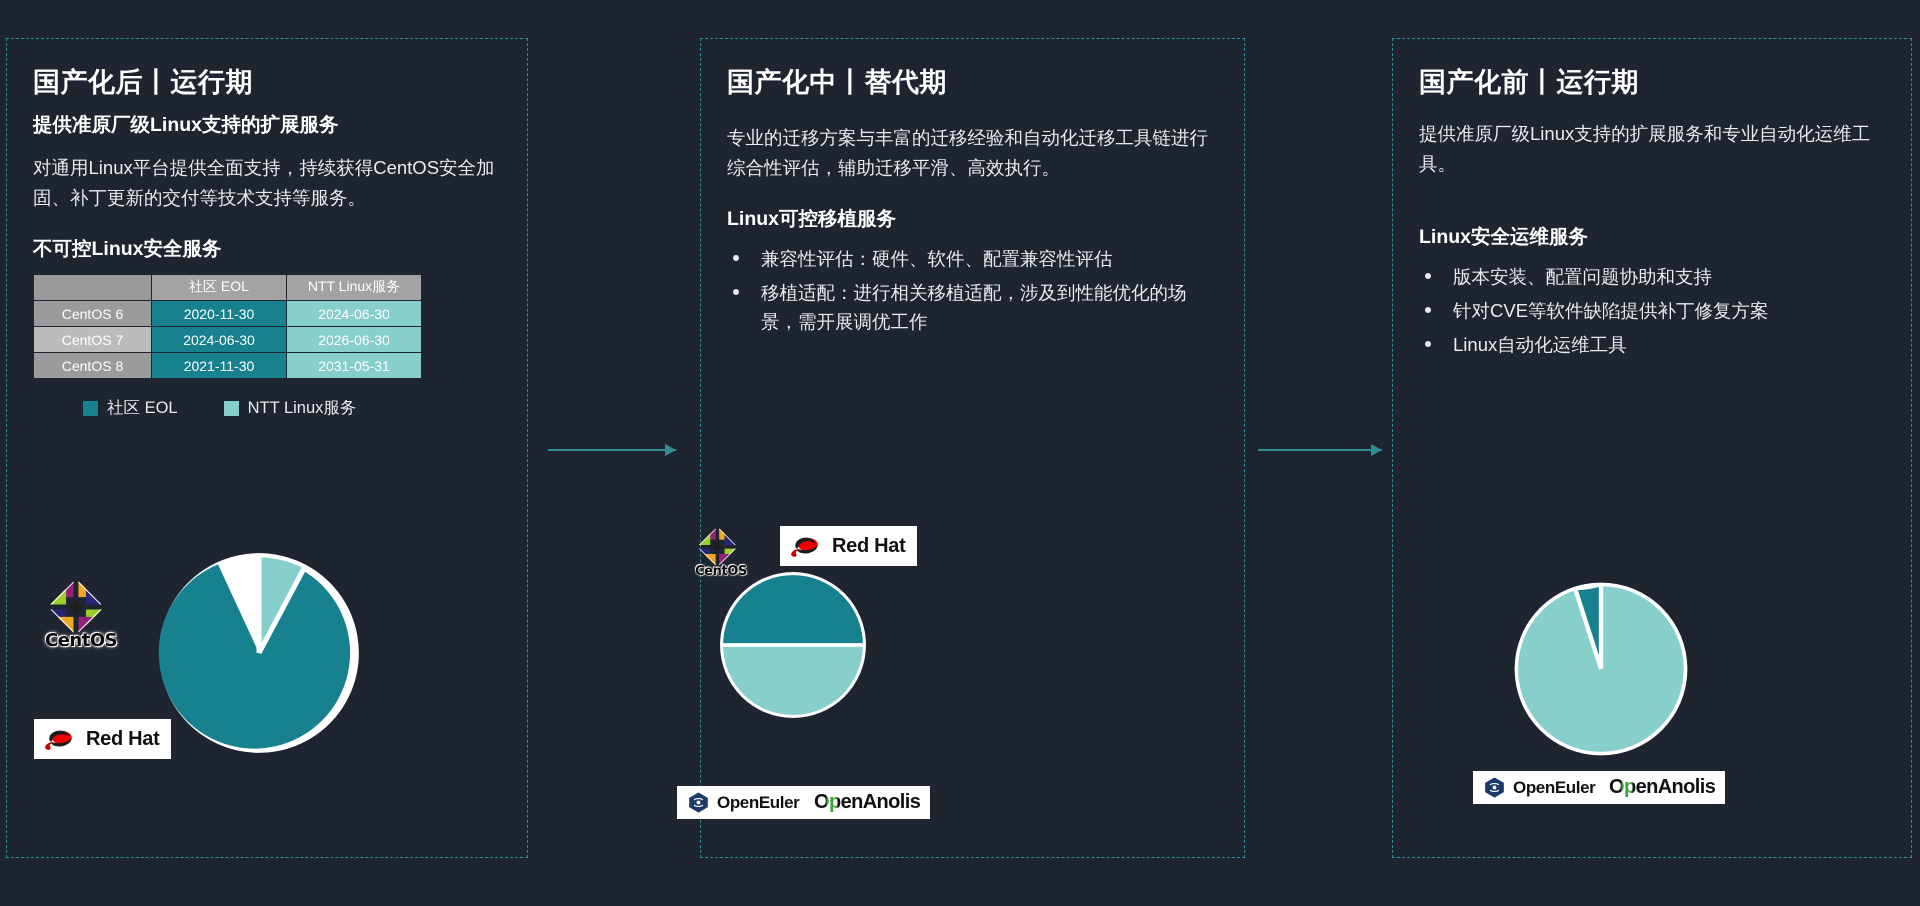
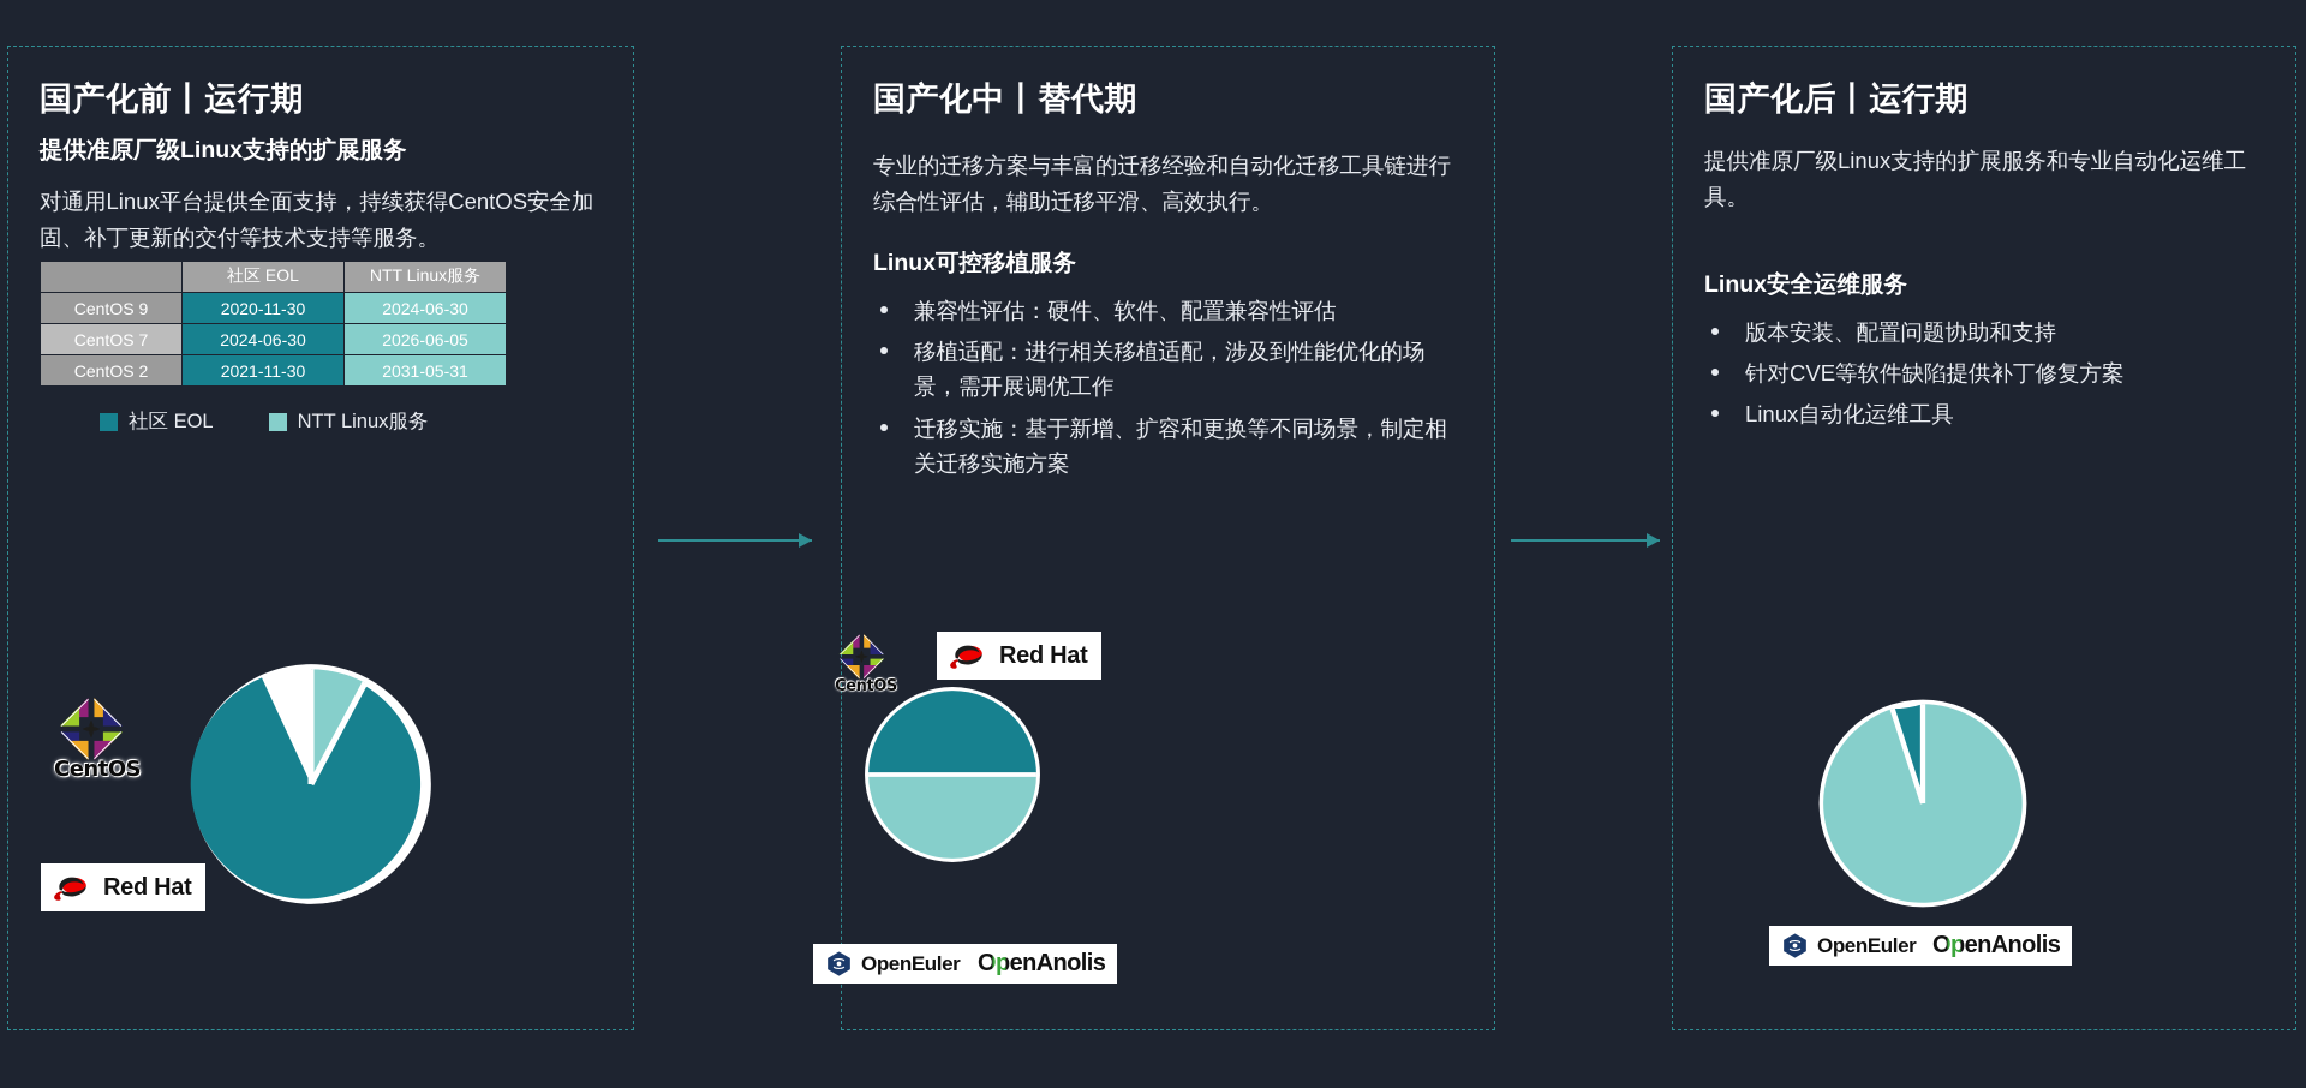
- 国产化后丨运行期
+ 国产化前丨运行期
  提供准原厂级Linux支持的扩展服务
  对通用Linux平台提供全面支持，持续获得CentOS安全加固、补丁更新的交付等技术支持等服务。
- 不可控Linux安全服务
  	社区 EOL	NTT Linux服务
- CentOS 6	2020-11-30	2024-06-30
+ CentOS 9	2020-11-30	2024-06-30
- CentOS 7	2024-06-30	2026-06-30
+ CentOS 7	2024-06-30	2026-06-05
- CentOS 8	2021-11-30	2031-05-31
+ CentOS 2	2021-11-30	2031-05-31
  社区 EOL
  NTT Linux服务
  CentOS
  Red Hat
  国产化中丨替代期
  专业的迁移方案与丰富的迁移经验和自动化迁移工具链进行综合性评估，辅助迁移平滑、高效执行。
  Linux可控移植服务
  兼容性评估：硬件、软件、配置兼容性评估
  移植适配：进行相关移植适配，涉及到性能优化的场景，需开展调优工作
+ 迁移实施：基于新增、扩容和更换等不同场景，制定相关迁移实施方案
  CentOS
  Red Hat
  OpenEuler
  OpenAnolis
- 国产化前丨运行期
+ 国产化后丨运行期
  提供准原厂级Linux支持的扩展服务和专业自动化运维工具。
  Linux安全运维服务
  版本安装、配置问题协助和支持
  针对CVE等软件缺陷提供补丁修复方案
  Linux自动化运维工具
  OpenEuler
  OpenAnolis
